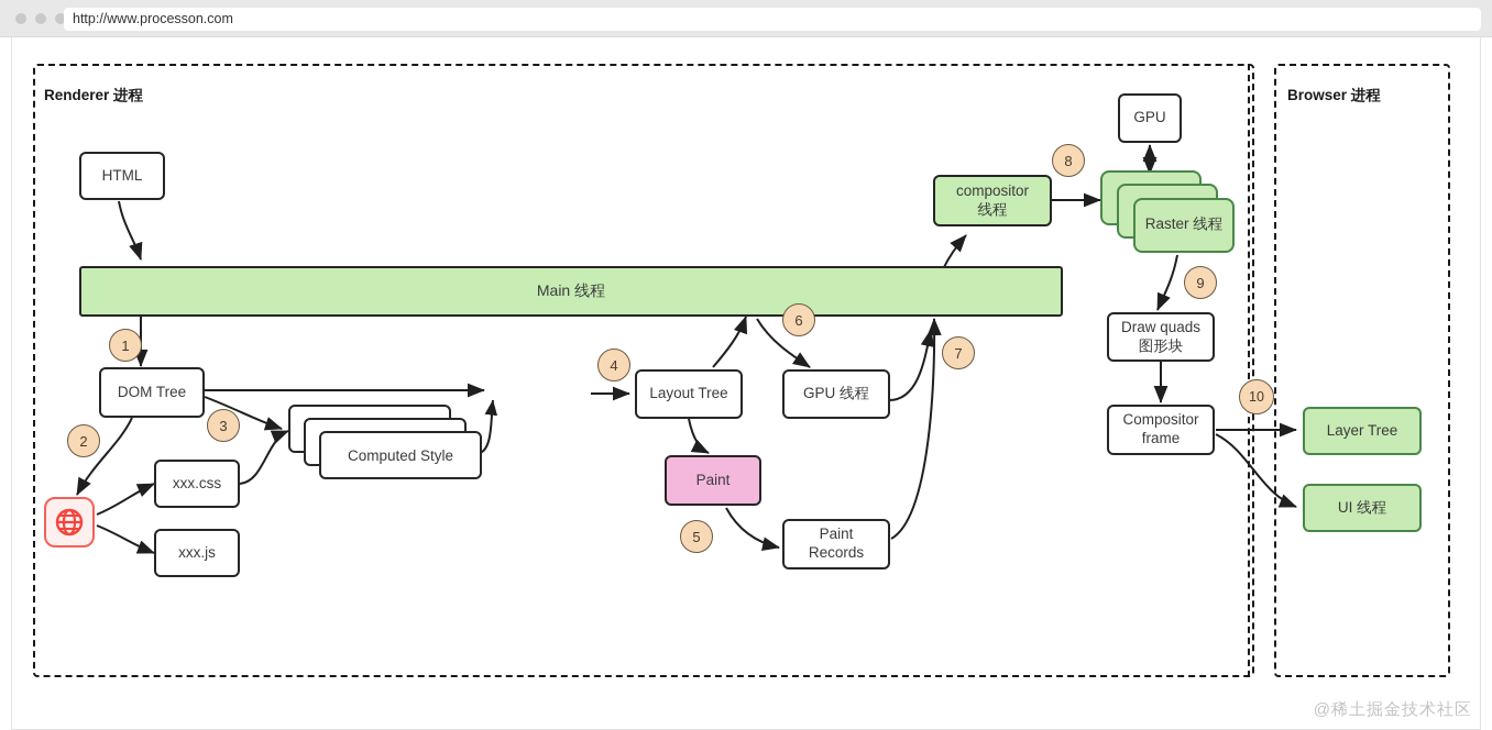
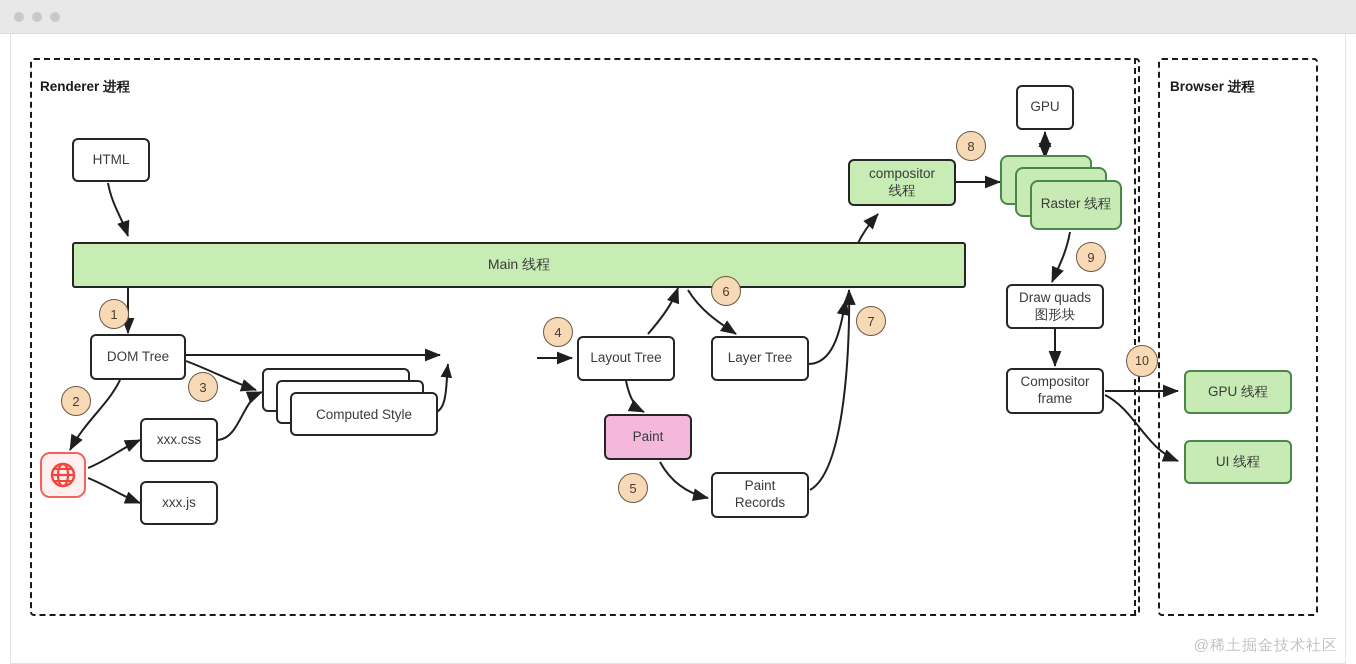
- http://www.processon.com
  Renderer 进程
  Browser 进程
  HTML
  Main 线程
  DOM Tree
  xxx.css
  xxx.js
  Computed Style
  Layout Tree
- GPU 线程
+ Layer Tree
  Paint
  Paint
  Records
  compositor
  线程
  Raster 线程
  GPU
  Draw quads
  图形块
  Compositor
  frame
- Layer Tree
+ GPU 线程
  UI 线程
  1
  2
  3
  4
  5
  6
  7
  8
  9
  10
  @稀土掘金技术社区
